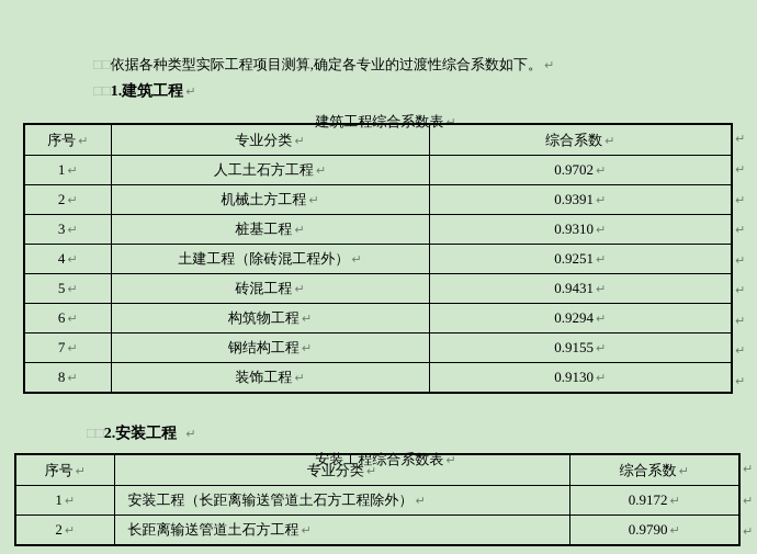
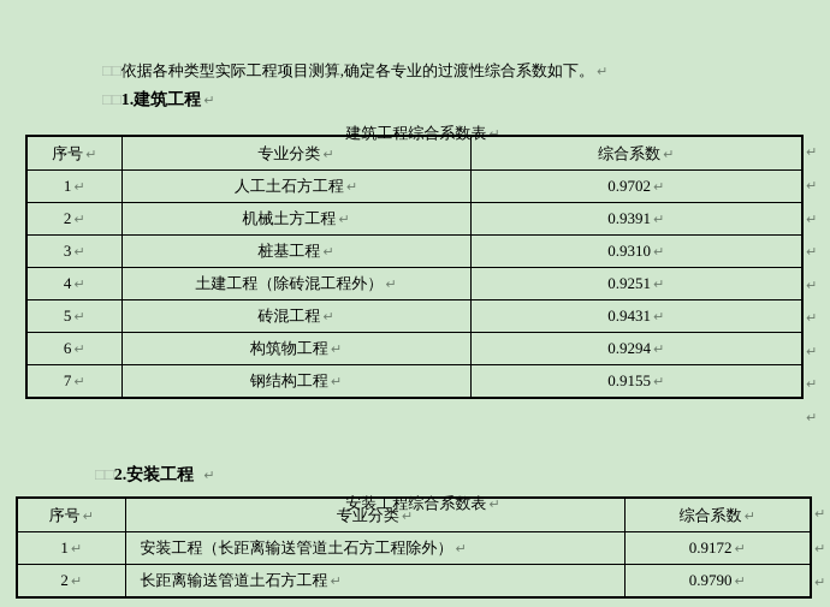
  □□依据各种类型实际工程项目测算,确定各专业的过渡性综合系数如下。 ↵
  □□1.建筑工程 ↵
  建筑工程综合系数表 ↵
  序号 ↵	专业分类 ↵	综合系数 ↵
  1 ↵	人工土石方工程 ↵	0.9702 ↵
  2 ↵	机械土方工程 ↵	0.9391 ↵
  3 ↵	桩基工程 ↵	0.9310 ↵
  4 ↵	土建工程（除砖混工程外） ↵	0.9251 ↵
  5 ↵	砖混工程 ↵	0.9431 ↵
  6 ↵	构筑物工程 ↵	0.9294 ↵
  7 ↵	钢结构工程 ↵	0.9155 ↵
- 8 ↵	装饰工程 ↵	0.9130 ↵
  ↵
  ↵
  ↵
  ↵
  ↵
  ↵
  ↵
  ↵
  ↵
  □□2.安装工程 ↵
  安装工程综合系数表 ↵
  序号 ↵	专业分类 ↵	综合系数 ↵
  1 ↵	安装工程（长距离输送管道土石方工程除外） ↵	0.9172 ↵
  2 ↵	长距离输送管道土石方工程 ↵	0.9790 ↵
  ↵
  ↵
  ↵
